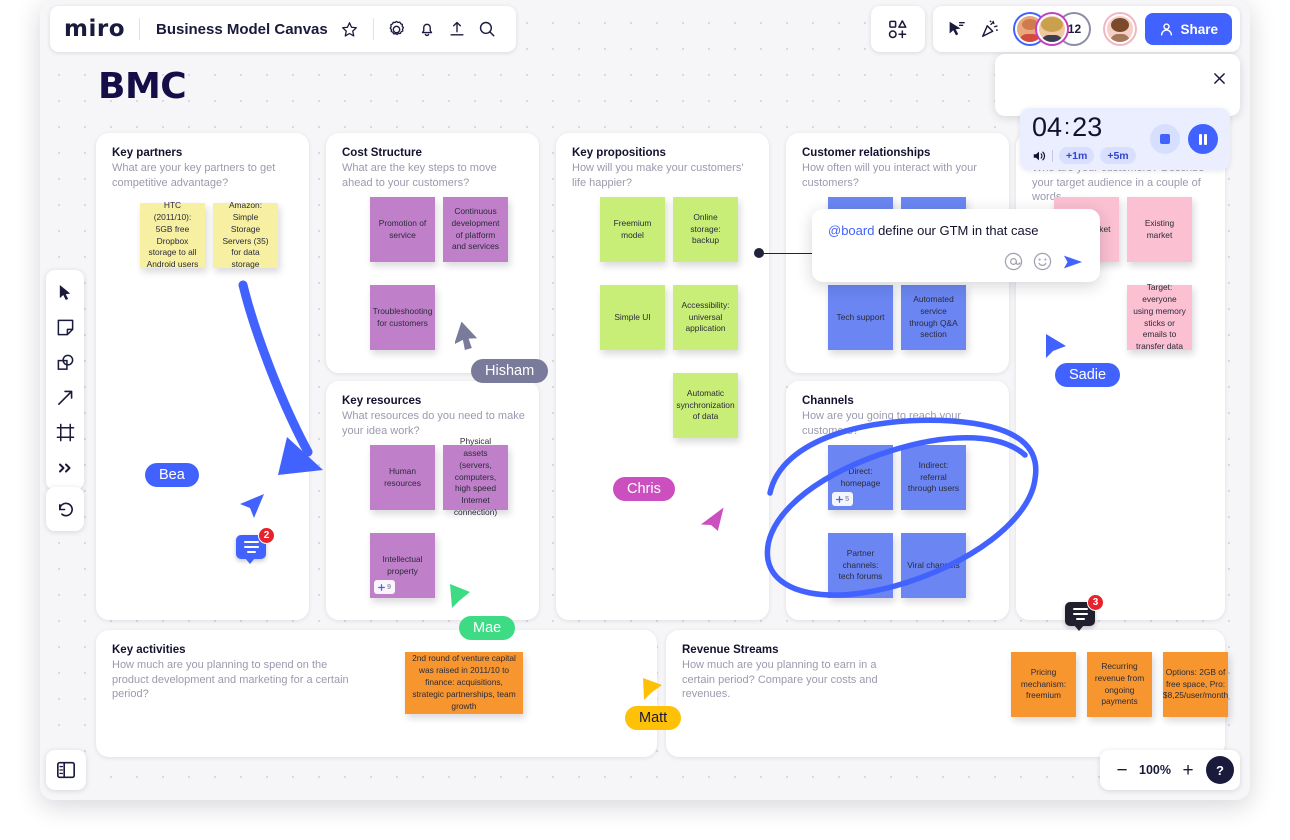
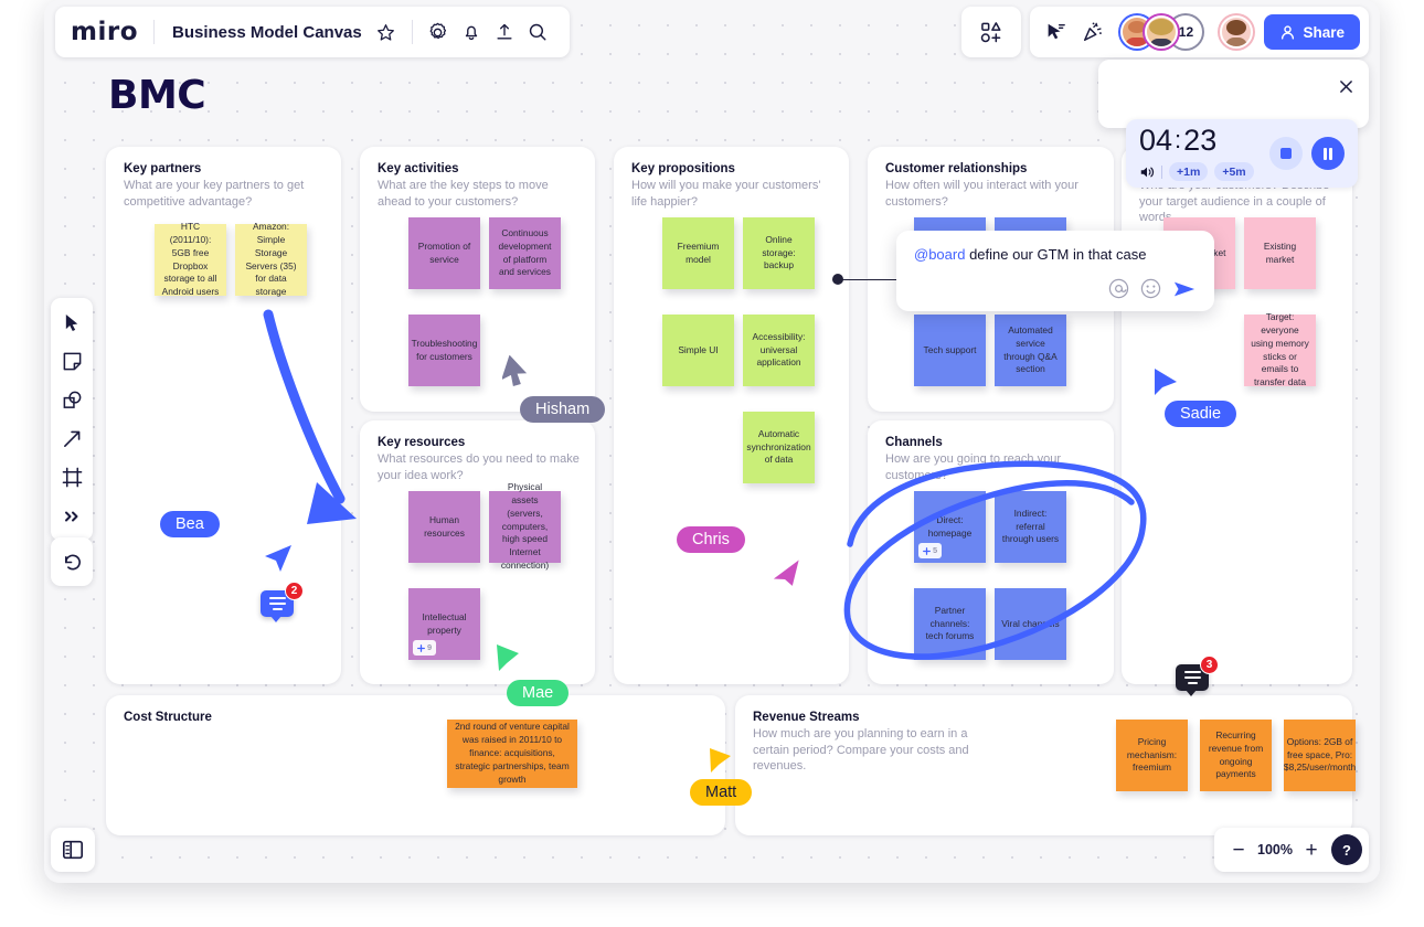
  BMC
  Key partners
  What are your key partners to get competitive advantage?
  HTC (2011/10): 5GB free Dropbox storage to all Android users
  Amazon: Simple Storage Servers (35) for data storage
- Cost Structure
+ Key activities
  What are the key steps to move ahead to your customers?
  Promotion of service
  Continuous development of platform and services
  Troubleshooting for customers
  Key resources
  What resources do you need to make your idea work?
  Human resources
  Intellectual property
  9
  Key propositions
  How will you make your customers' life happier?
  Freemium model
  Online storage: backup
  Simple UI
  Accessibility: universal application
  Automatic synchronization of data
  Customer relationships
  How often will you interact with your customers?
  Tech support
  Automated service through Q&A section
  Channels
  How are you going to reach your custom
  Direct: homepage
  5
  Indirect: referral through users
  Partner channels: tech forums
  Viral chans
  Existing market
  Target: everyone using memory sticks or emails to transfer data
- Key activities
+ Cost Structure
- How much are you planning to spend on the product development and marketing for a certain period?
  2nd round of venture capital was raised in 2011/10 to finance: acquisitions, strategic partnerships, team growth
  Revenue Streams
  How much are you planning to earn in a certain period? Compare your costs and revenues.
  Pricing mechanism: freemium
  Recurring revenue from ongoing payments
  Options: 2GB of free space, Pro: $8,25/user/month
  Hisham
  Bea
  Sadie
  Chris
  Mae
  Matt
  2
  3
  @board define our GTM in that case
  miro
  Business Model Canvas
  12
  Share
  04
  :
  23
  +1m
  +5m
  −
  100%
  +
  ?
